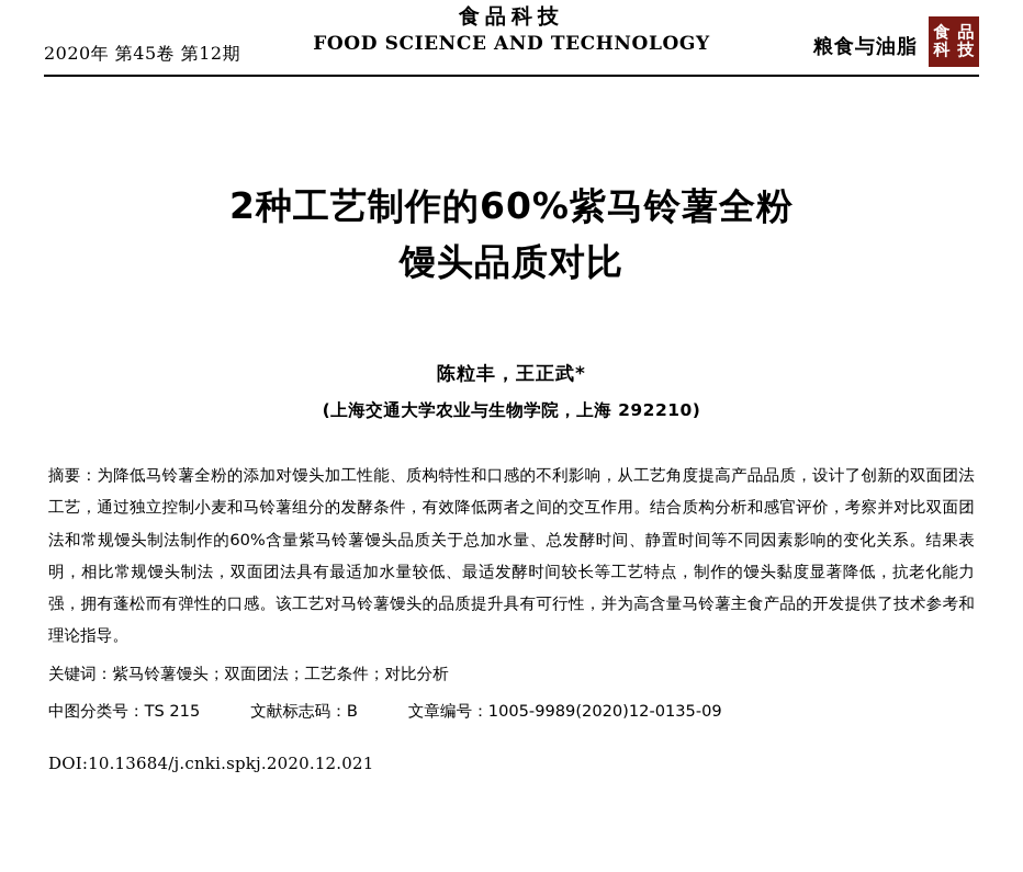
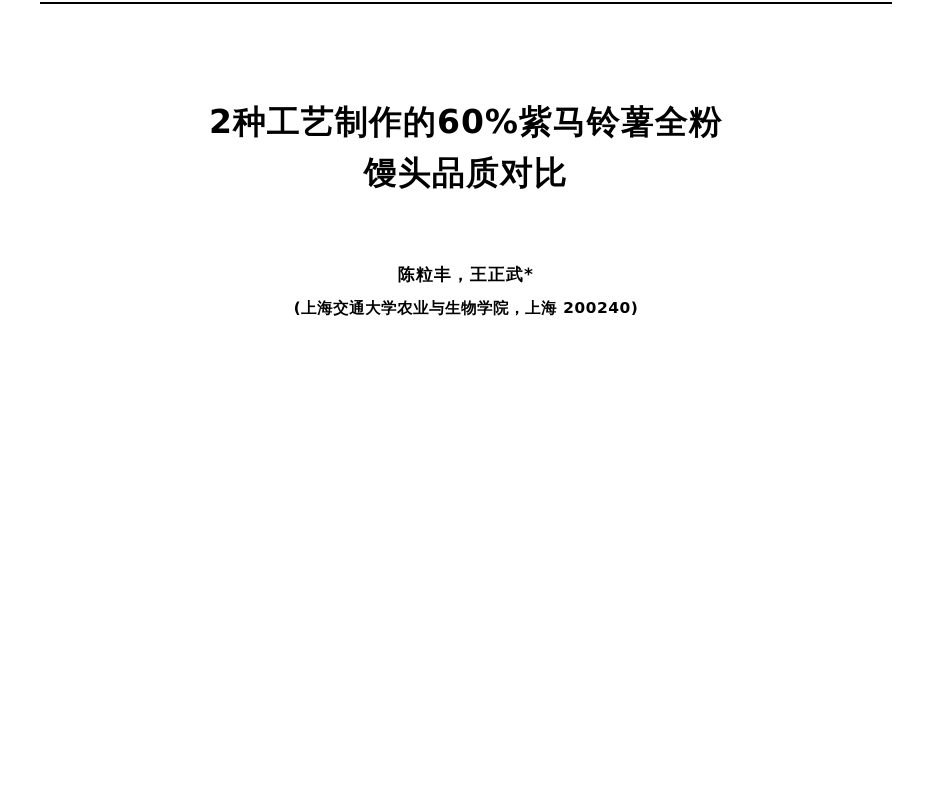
- 2020年 第45卷 第12期
- 食品科技
- FOOD SCIENCE AND TECHNOLOGY
- 粮食与油脂
- 食
- 品
- 科
- 技
  2种工艺制作的60%紫马铃薯全粉
  馒头品质对比
  陈粒丰，王正武*
- (上海交通大学农业与生物学院，上海 292210)
+ (上海交通大学农业与生物学院，上海 200240)
- 摘要：为降低马铃薯全粉的添加对馒头加工性能、质构特性和口感的不利影响，从工艺角度提高产品品质，设计了创新的双面团法工艺，通过独立控制小麦和马铃薯组分的发酵条件，有效降低两者之间的交互作用。结合质构分析和感官评价，考察并对比双面团法和常规馒头制法制作的60%含量紫马铃薯馒头品质关于总加水量、总发酵时间、静置时间等不同因素影响的变化关系。结果表明，相比常规馒头制法，双面团法具有最适加水量较低、最适发酵时间较长等工艺特点，制作的馒头黏度显著降低，抗老化能力强，拥有蓬松而有弹性的口感。该工艺对马铃薯馒头的品质提升具有可行性，并为高含量马铃薯主食产品的开发提供了技术参考和理论指导。
- 关键词：紫马铃薯馒头；双面团法；工艺条件；对比分析
- 中图分类号：TS 215
- 文献标志码：B
- 文章编号：1005-9989(2020)12-0135-09
- DOI:10.13684/j.cnki.spkj.2020.12.021
